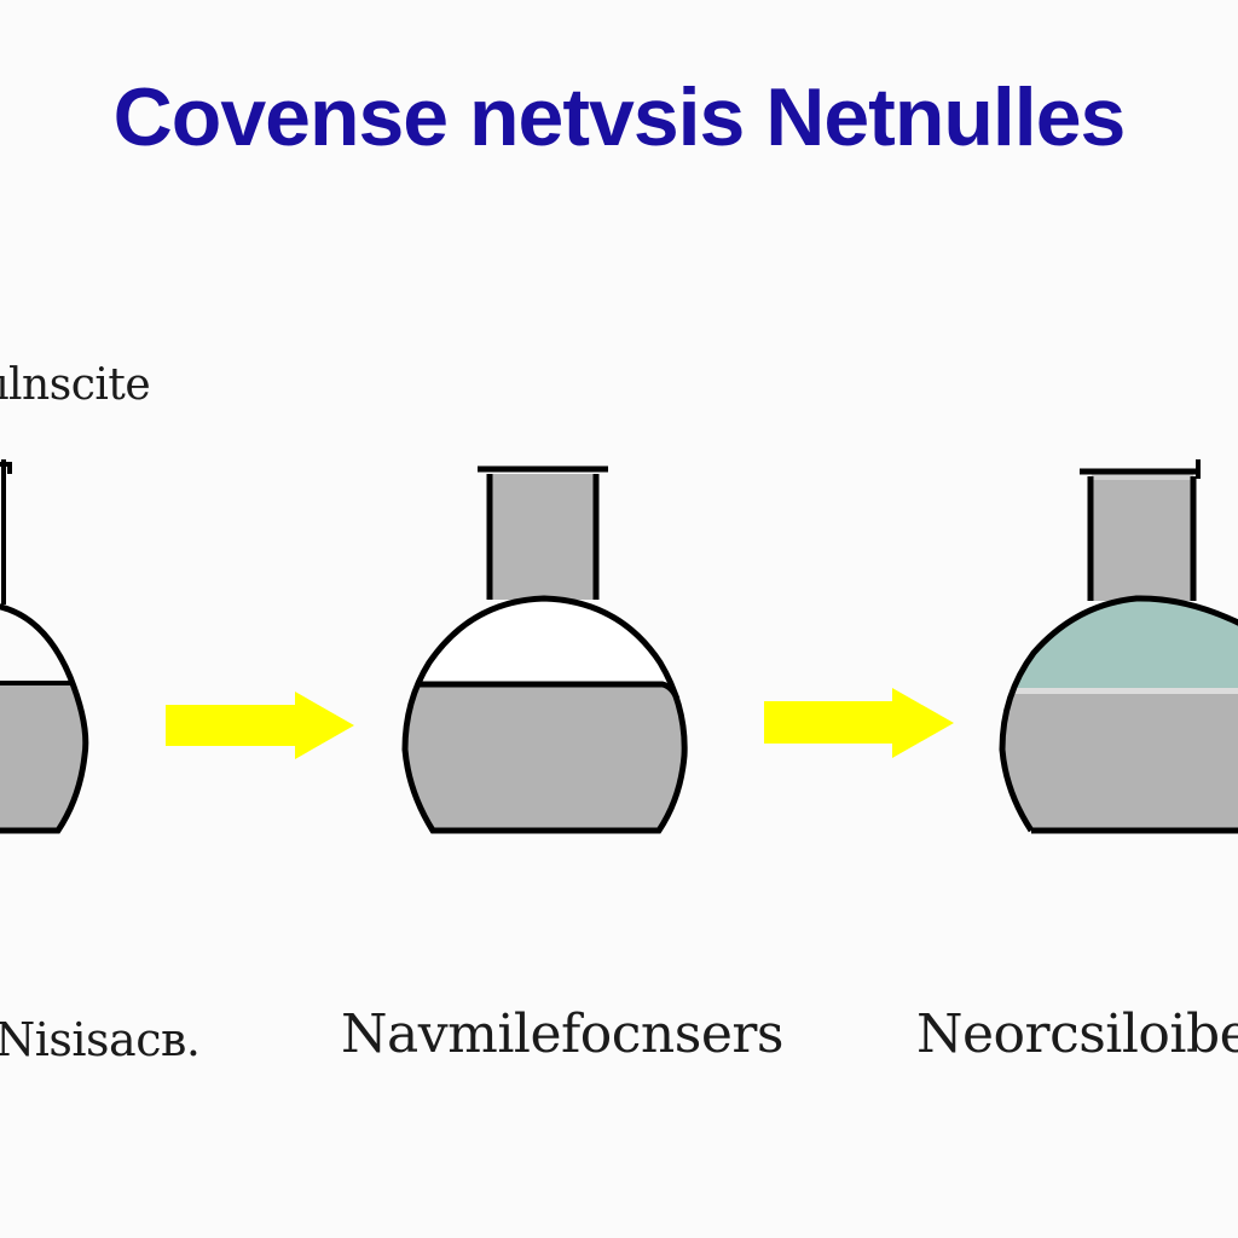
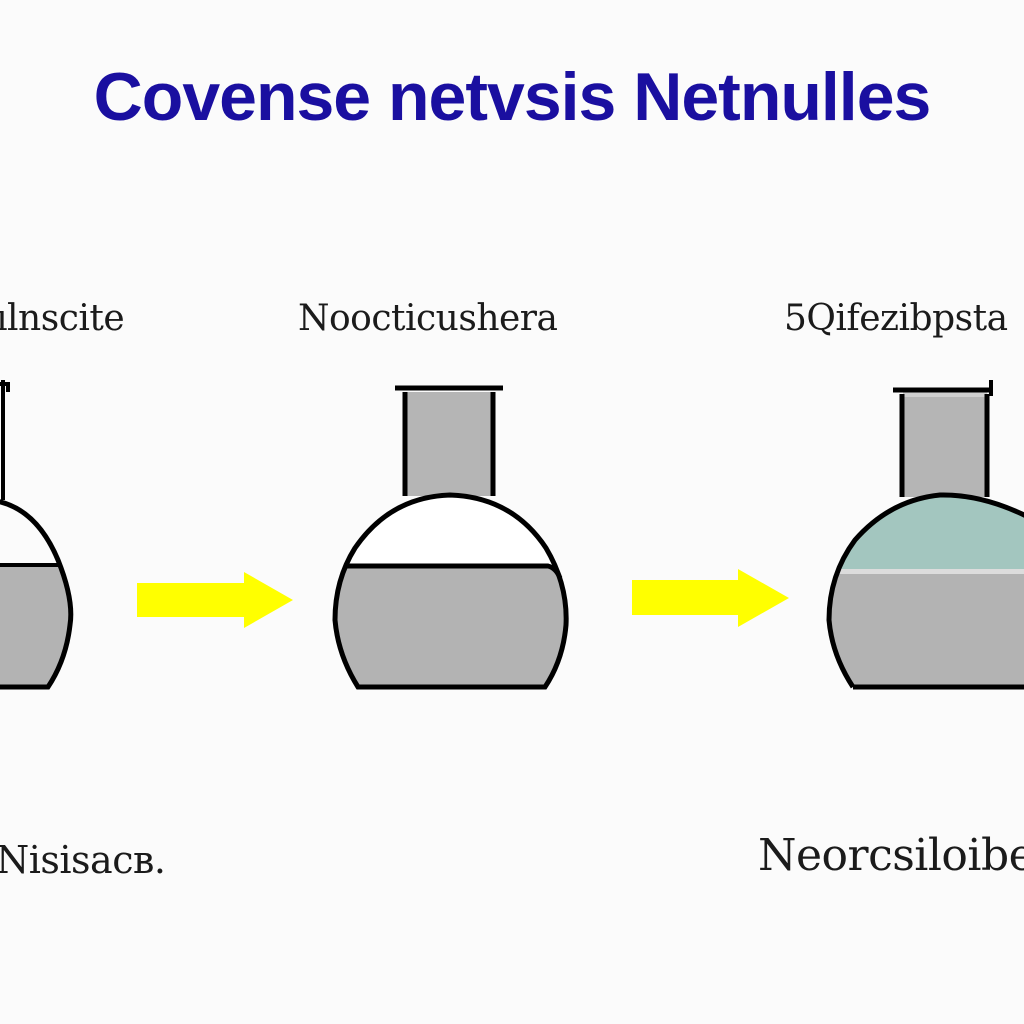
  Covense netvsis Netnulles
  ılnscite
+ Noocticushera
+ 5Qifezibpsta
  Nisisacв.
- Navmilefocnsers
  Neorcsiloibe
